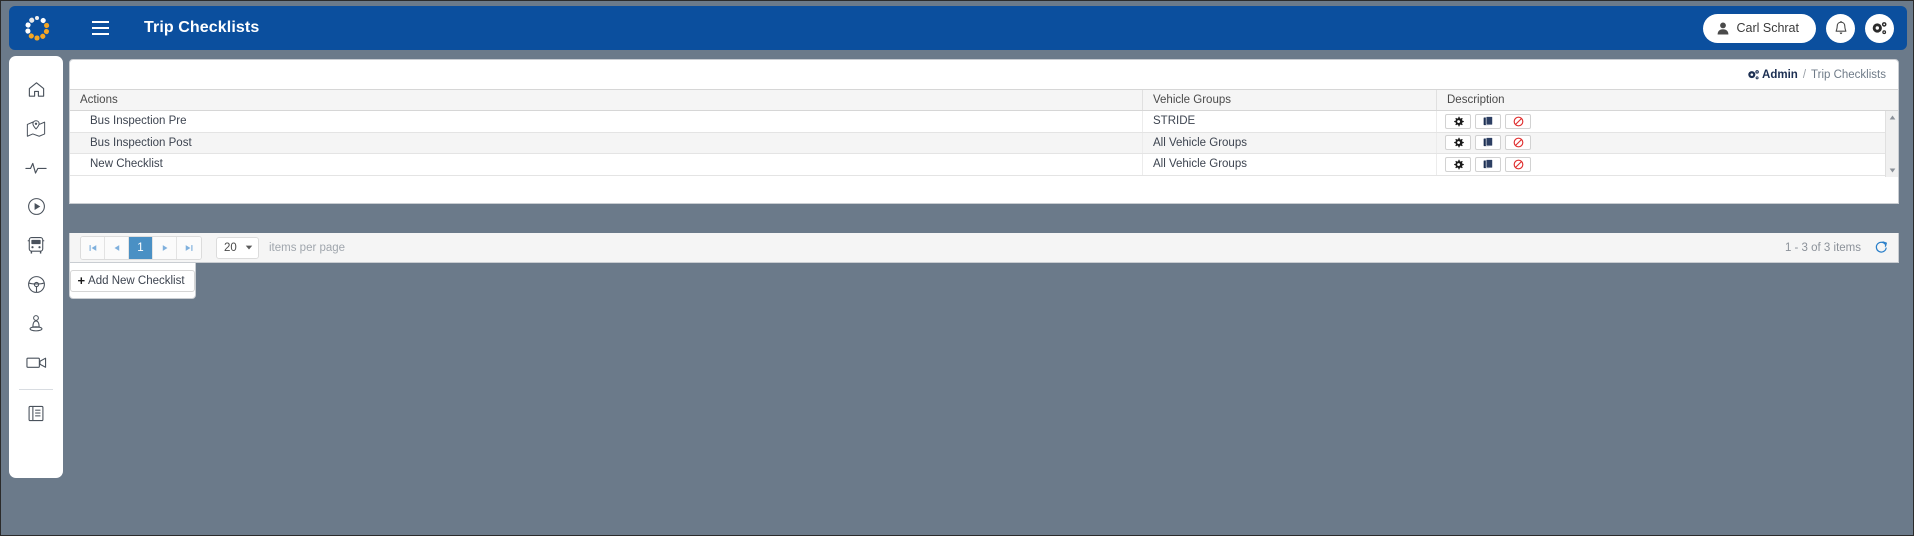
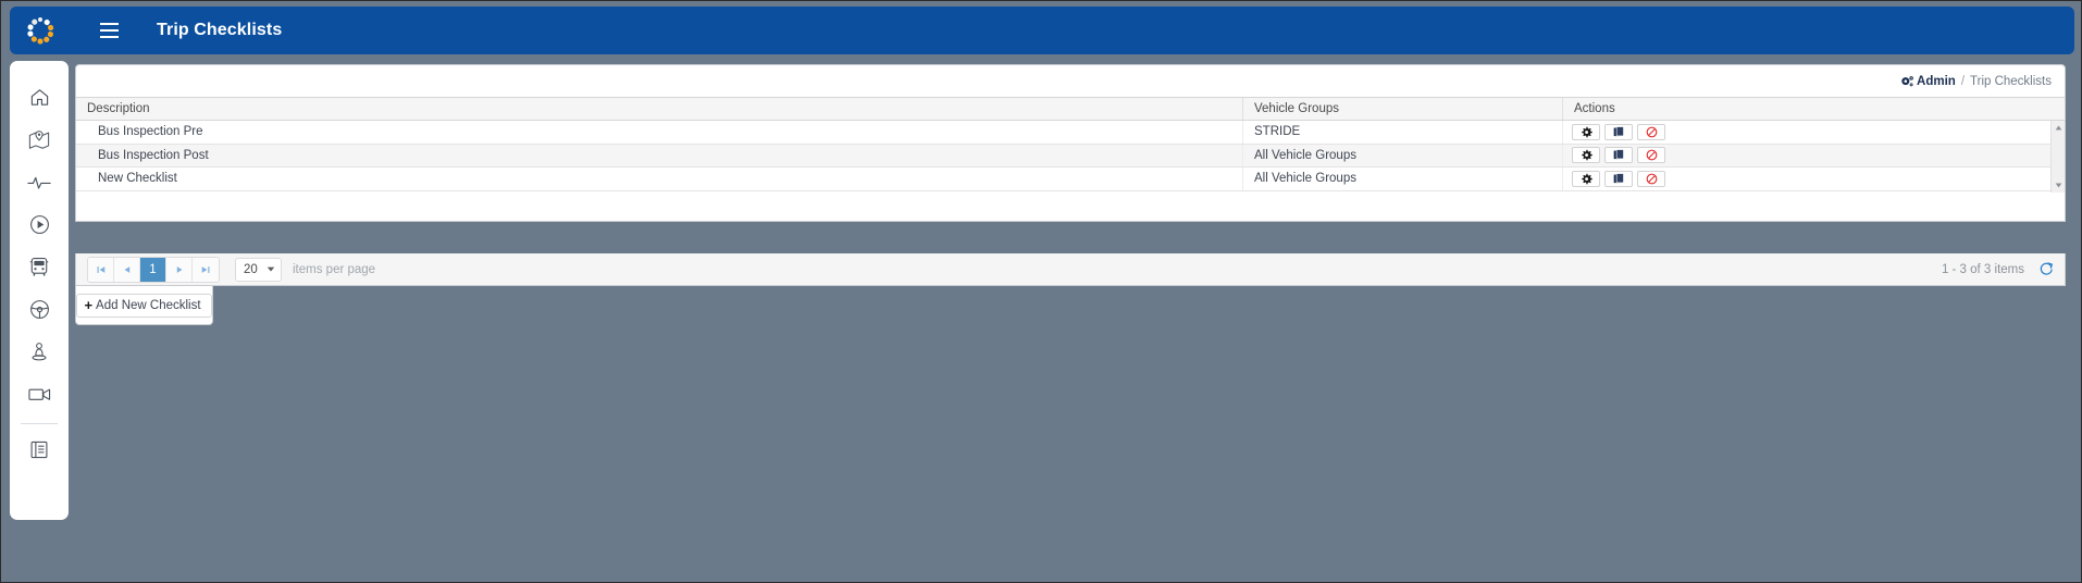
  Trip Checklists
- Carl Schrat
  Admin
  /
  Trip Checklists
- Actions
+ Description
  Vehicle Groups
- Description
+ Actions
  Bus Inspection Pre
  STRIDE
  Bus Inspection Post
  All Vehicle Groups
  New Checklist
  All Vehicle Groups
  1
  20
  items per page
  1 - 3 of 3 items
  +
  Add New Checklist
